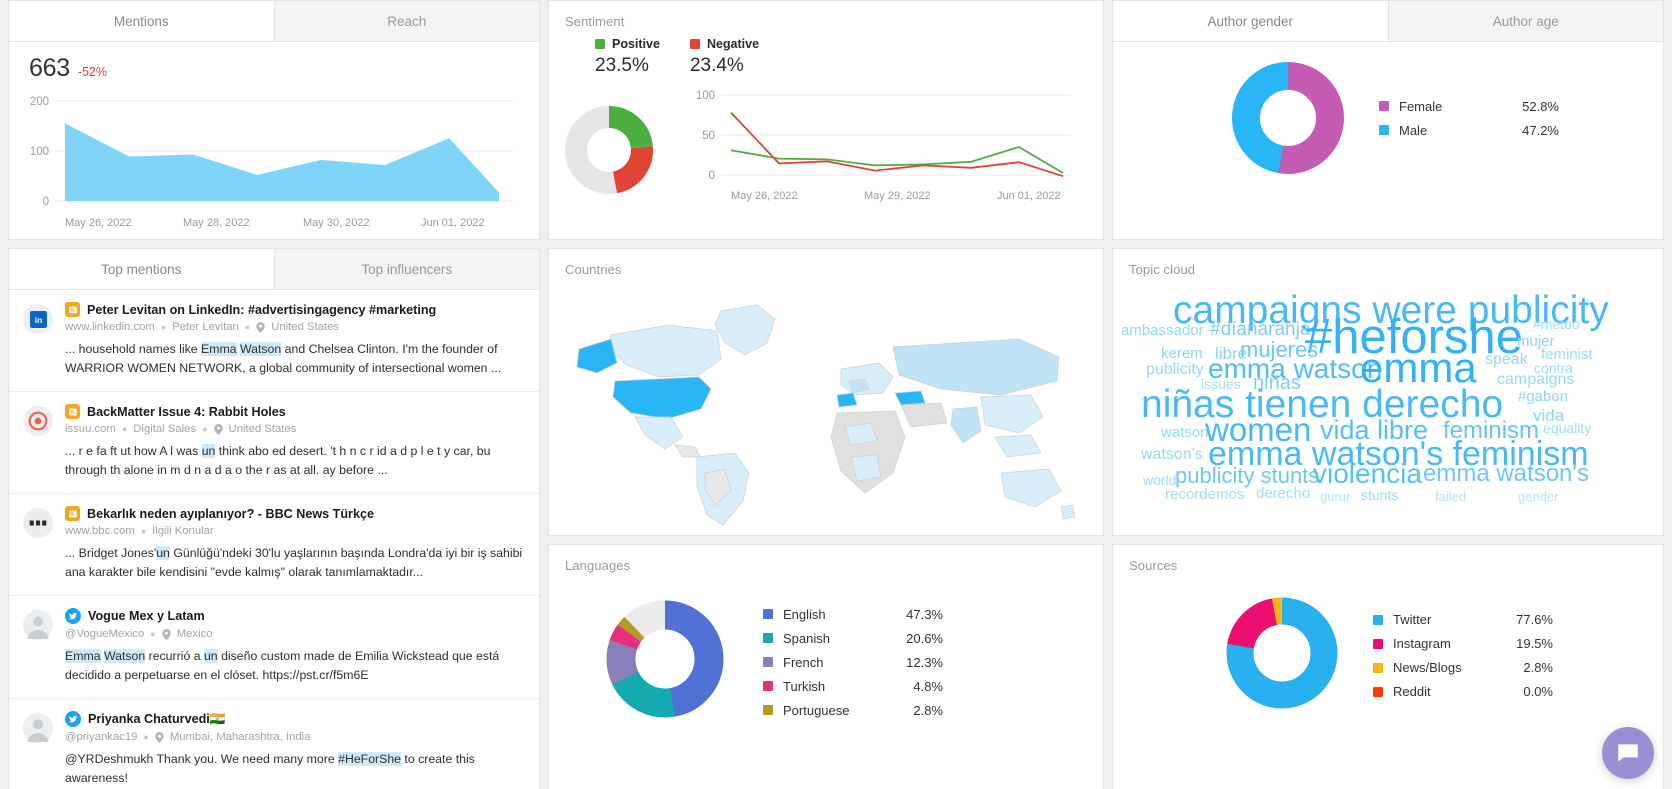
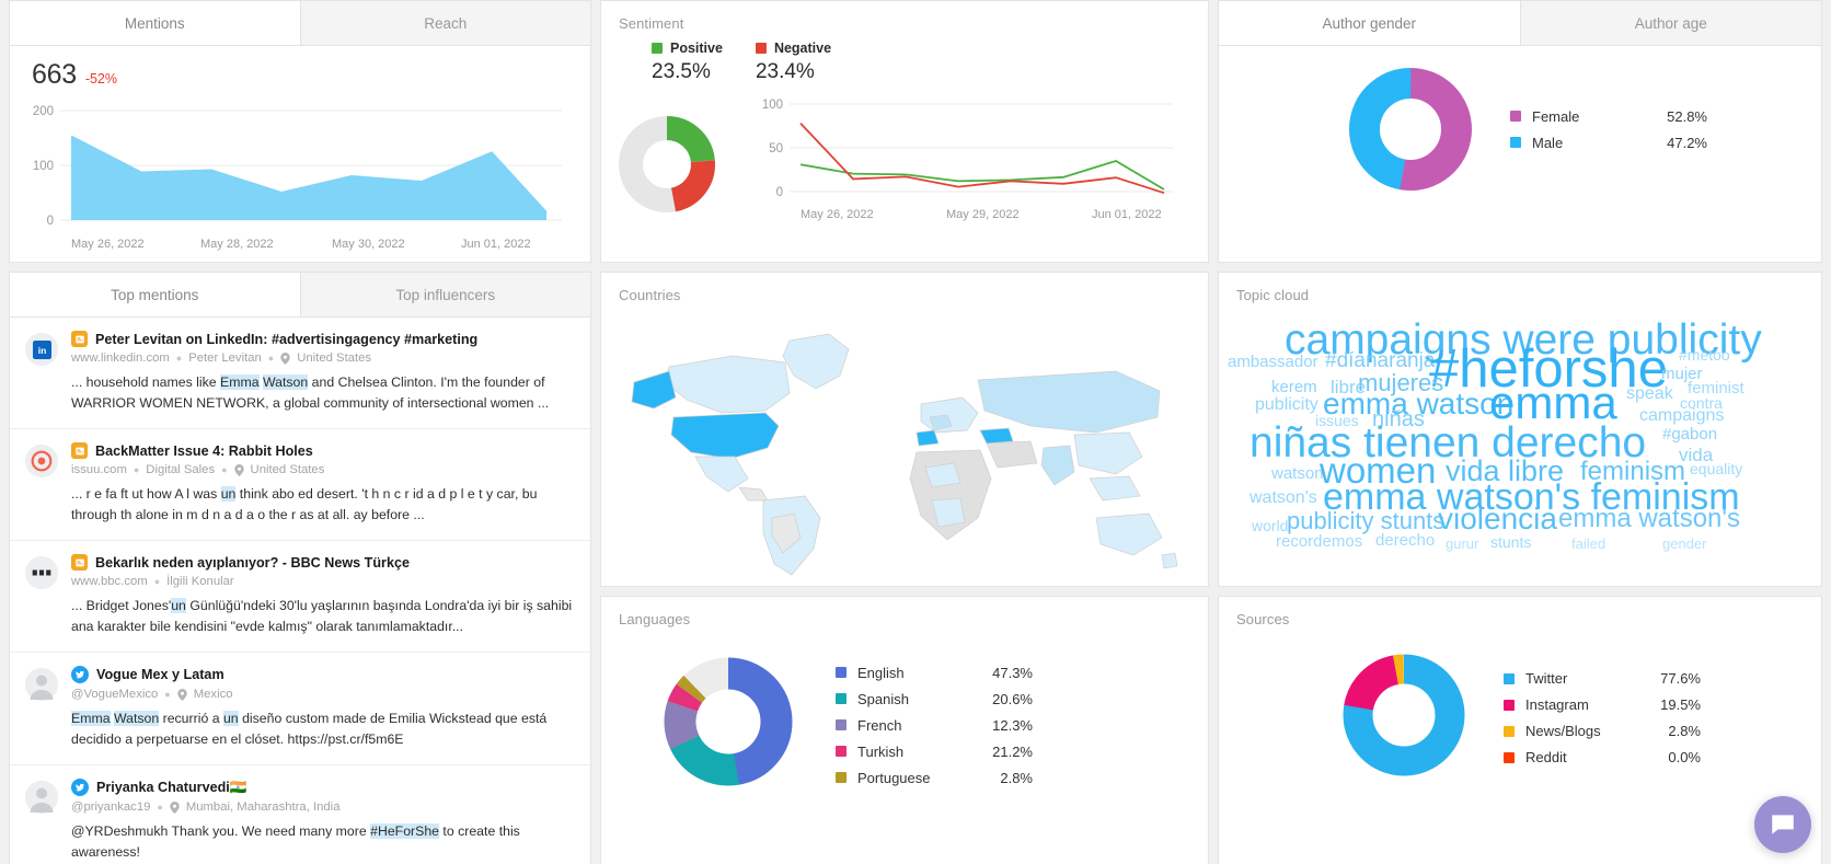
  Mentions
  Reach
  663
  -52%
  200
  100
  0
  May 26, 2022
  May 28, 2022
  May 30, 2022
  Jun 01, 2022
  Sentiment
  Positive
  23.5%
  Negative
  23.4%
  100
  50
  0
  May 26, 2022
  May 29, 2022
  Jun 01, 2022
  Author gender
  Author age
  Female
  52.8%
  Male
  47.2%
  Top mentions
  Top influencers
  in
  Peter Levitan on LinkedIn: #advertisingagency #marketing
  www.linkedin.com
  ●
  Peter Levitan
  ●
  United States
  ... household names like Emma Watson and Chelsea Clinton. I'm the founder of WARRIOR WOMEN NETWORK, a global community of intersectional women ...
  BackMatter Issue 4: Rabbit Holes
  issuu.com
  ●
  Digital Sales
  ●
  United States
  ... r e fa ft ut how A l was un think abo ed desert. 't h n c r id a d p l e t y car, bu through th alone in m d n a d a o the r as at all. ay before ...
  Bekarlık neden ayıplanıyor? - BBC News Türkçe
  www.bbc.com
  ●
  İlgili Konular
  ... Bridget Jones un Günlüğü'ndeki 30'lu yaşlarının başında Londra'da iyi bir iş sahibi ana karakter bile kendisini "evde kalmış" olarak tanımlamaktadır...
  Vogue Mex y Latam
  @VogueMexico
  ●
  Mexico
  Emma Watson recurrió a un diseño custom made de Emilia Wickstead que está decidido a perpetuarse en el clóset. https://pst.cr/f5m6E
  Priyanka Chaturvedi🇮🇳
  @priyankac19
  ●
  Mumbai, Maharashtra, India
  @YRDeshmukh Thank you. We need many more #HeForShe to create this awareness!
  Countries
  Languages
  English
  47.3%
  Spanish
  20.6%
  French
  12.3%
  Turkish
- 4.8%
+ 21.2%
  Portuguese
  2.8%
  Topic cloud
  campaigns were publicity
  ambassador
  #díanaranja
  #heforshe
  #metoo
  kerem
  libre
  mujeres
  mujer
  publicity
  emma watson
  emma
  speak
  feminist
  contra
  issues
  niñas
  campaigns
  niñas tienen derecho
  #gabon
  vida
  watson
  women
  vida libre
  feminism
  equality
  watson's
  emma watson's feminism
  world
  publicity stunts
  violencia
  emma watson's
  recordemos
  derecho
  gurur
  stunts
  failed
  gender
  Sources
  Twitter
  77.6%
  Instagram
  19.5%
  News/Blogs
  2.8%
  Reddit
  0.0%
